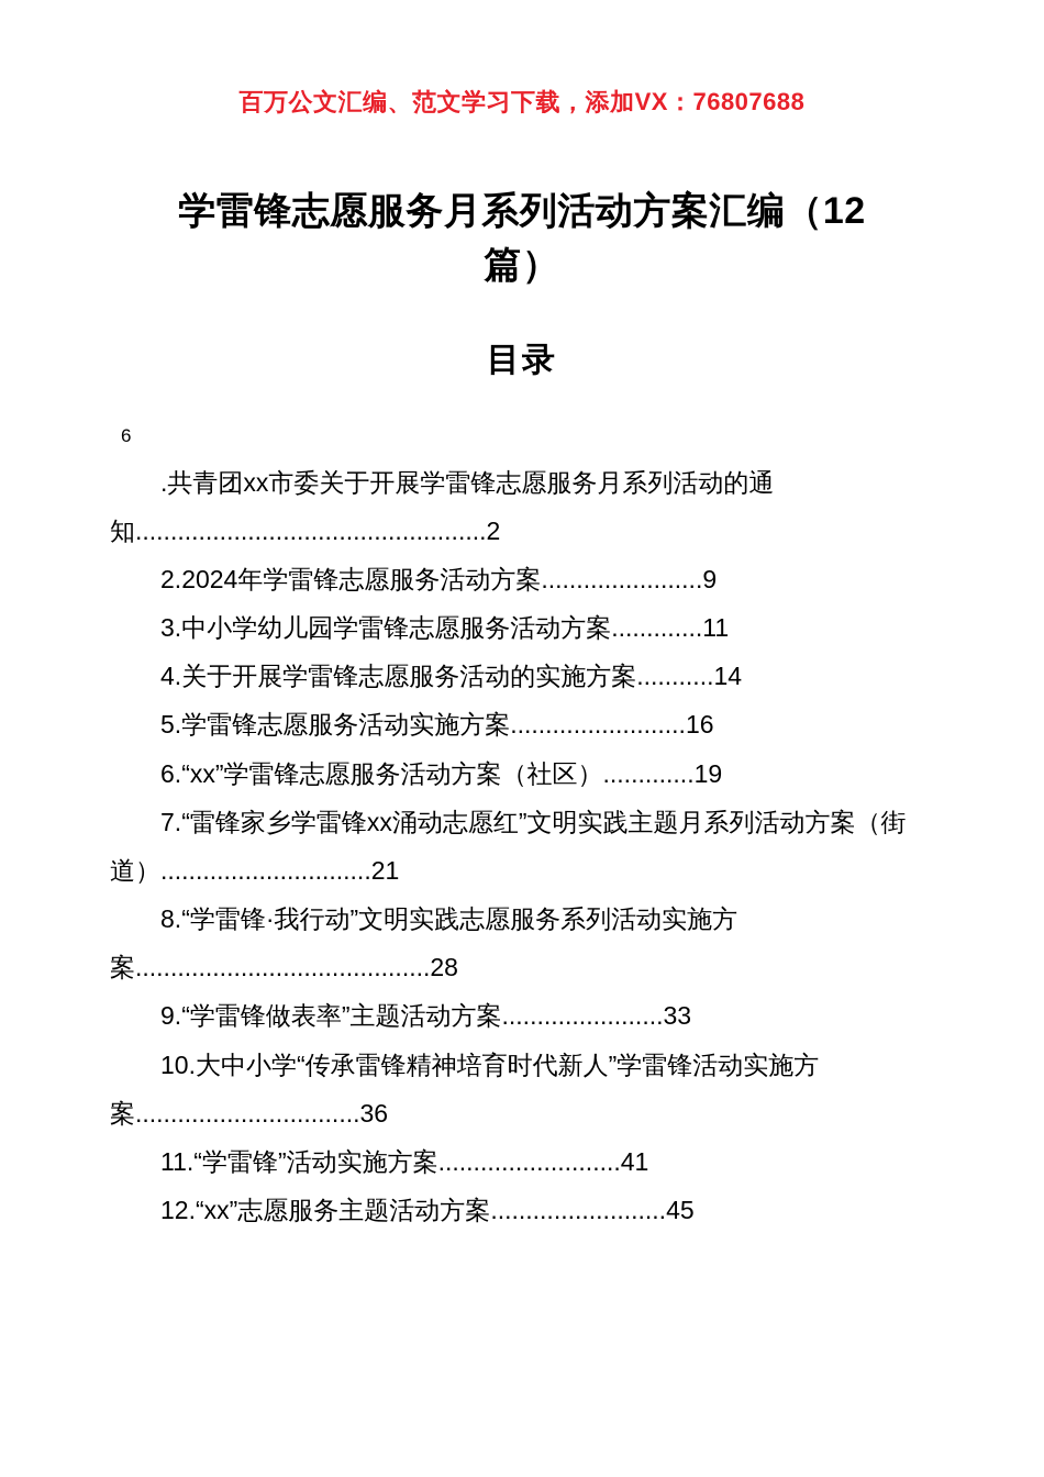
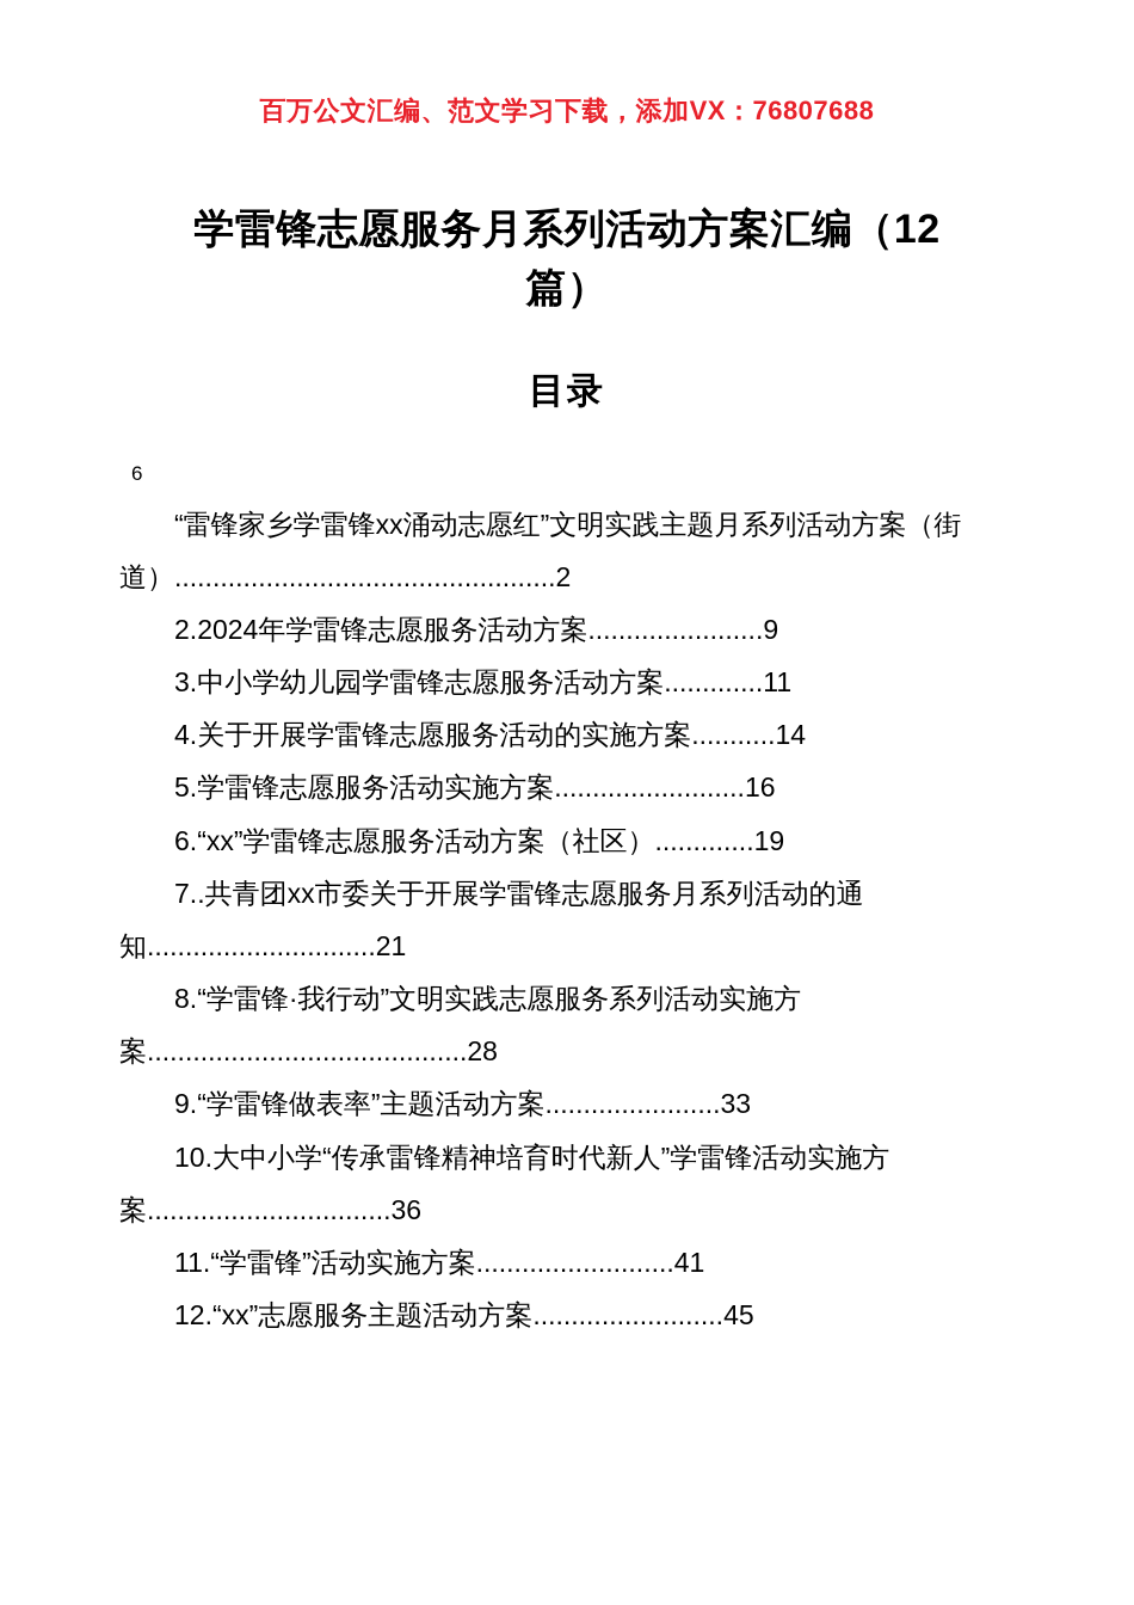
  百万公文汇编、范文学习下载，添加VX：76807688
  学雷锋志愿服务月系列活动方案汇编（12篇）
  目录
  6
- .共青团xx市委关于开展学雷锋志愿服务月系列活动的通知..................................................2
+ “雷锋家乡学雷锋xx涌动志愿红”文明实践主题月系列活动方案（街道）..................................................2
  2.2024年学雷锋志愿服务活动方案.......................9
  3.中小学幼儿园学雷锋志愿服务活动方案.............11
  4.关于开展学雷锋志愿服务活动的实施方案...........14
  5.学雷锋志愿服务活动实施方案.........................16
  6.“xx”学雷锋志愿服务活动方案（社区）.............19
- 7.“雷锋家乡学雷锋xx涌动志愿红”文明实践主题月系列活动方案（街道）..............................21
+ 7..共青团xx市委关于开展学雷锋志愿服务月系列活动的通知..............................21
  8.“学雷锋·我行动”文明实践志愿服务系列活动实施方案..........................................28
  9.“学雷锋做表率”主题活动方案.......................33
  10.大中小学“传承雷锋精神培育时代新人”学雷锋活动实施方案................................36
  11.“学雷锋”活动实施方案..........................41
  12.“xx”志愿服务主题活动方案.........................45
